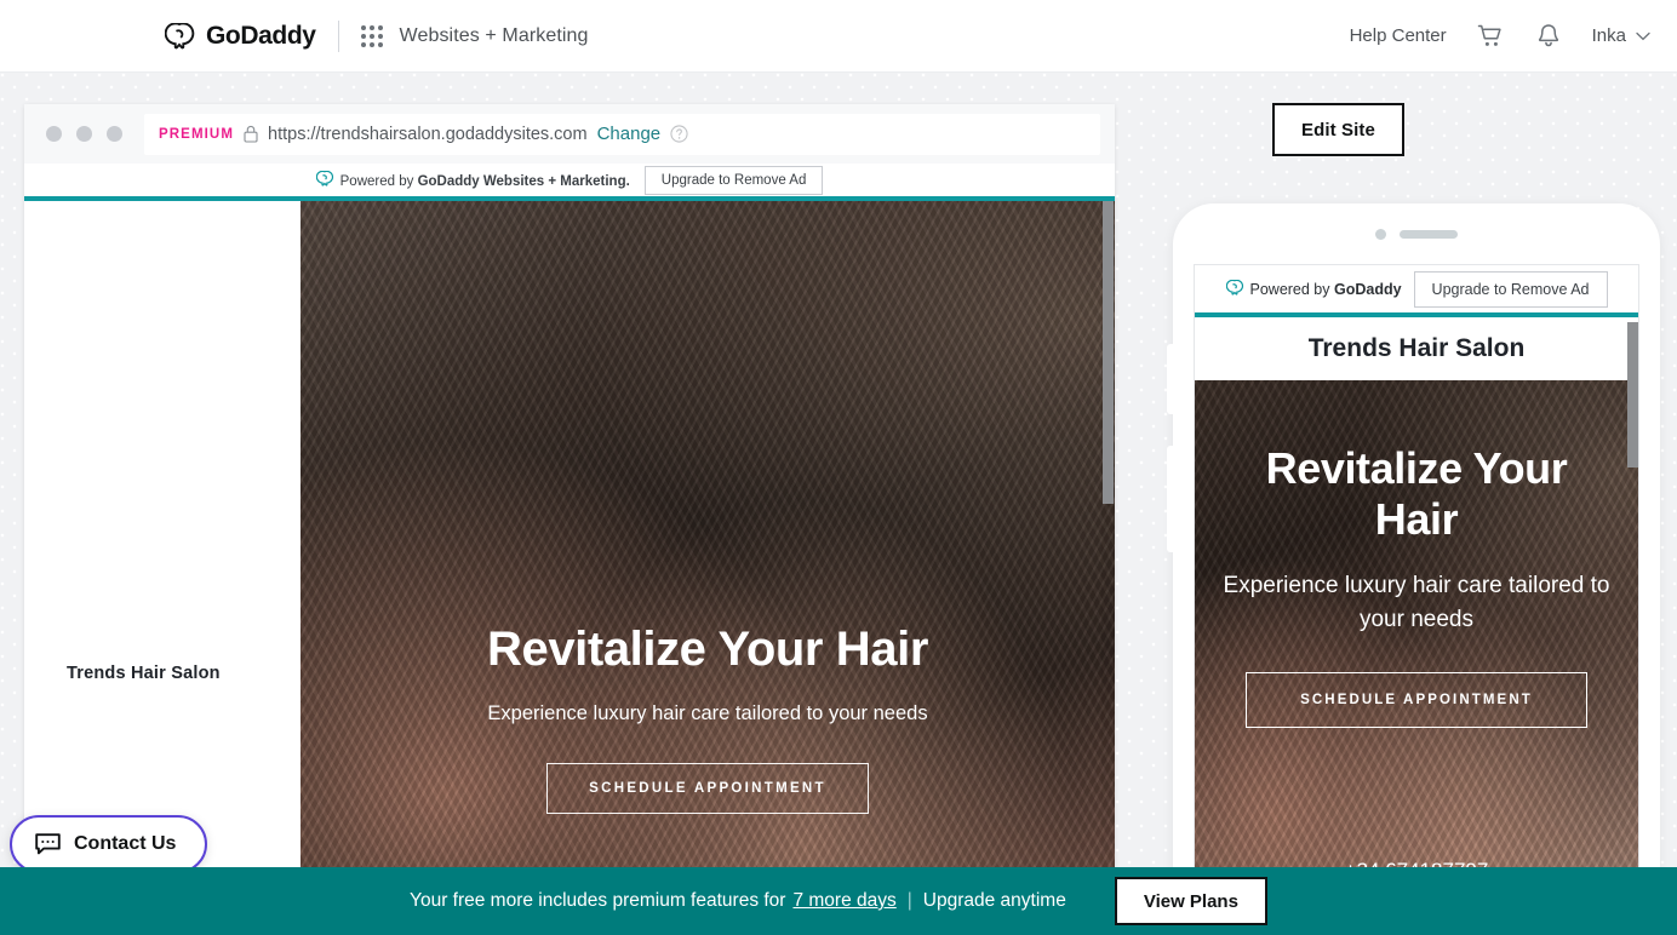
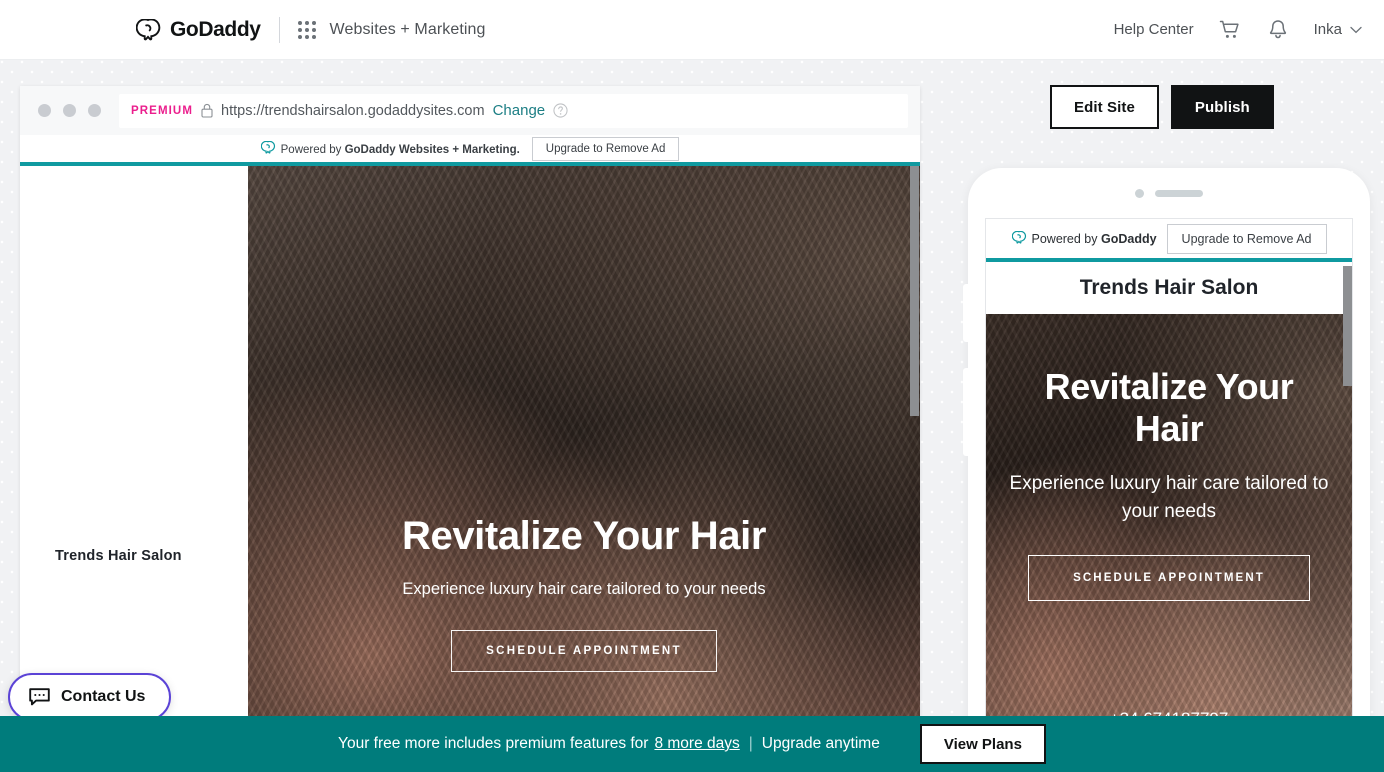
  GoDaddy
  Websites + Marketing
  Help Center
  Inka
  PREMIUM
  https://trendshairsalon.godaddysites.com
  Change
  Powered by GoDaddy Websites + Marketing.
  Upgrade to Remove Ad
  Trends Hair Salon
  Revitalize Your Hair
  Experience luxury hair care tailored to your needs
  SCHEDULE APPOINTMENT
  Contact Us
  Edit Site
+ Publish
  Powered by GoDaddy
  Upgrade to Remove Ad
  Trends Hair Salon
  Revitalize Your Hair
  Experience luxury hair care tailored to your needs
  SCHEDULE APPOINTMENT
  Your free more includes premium features for
- 7 more days
+ 8 more days
  |
  Upgrade anytime
  View Plans
